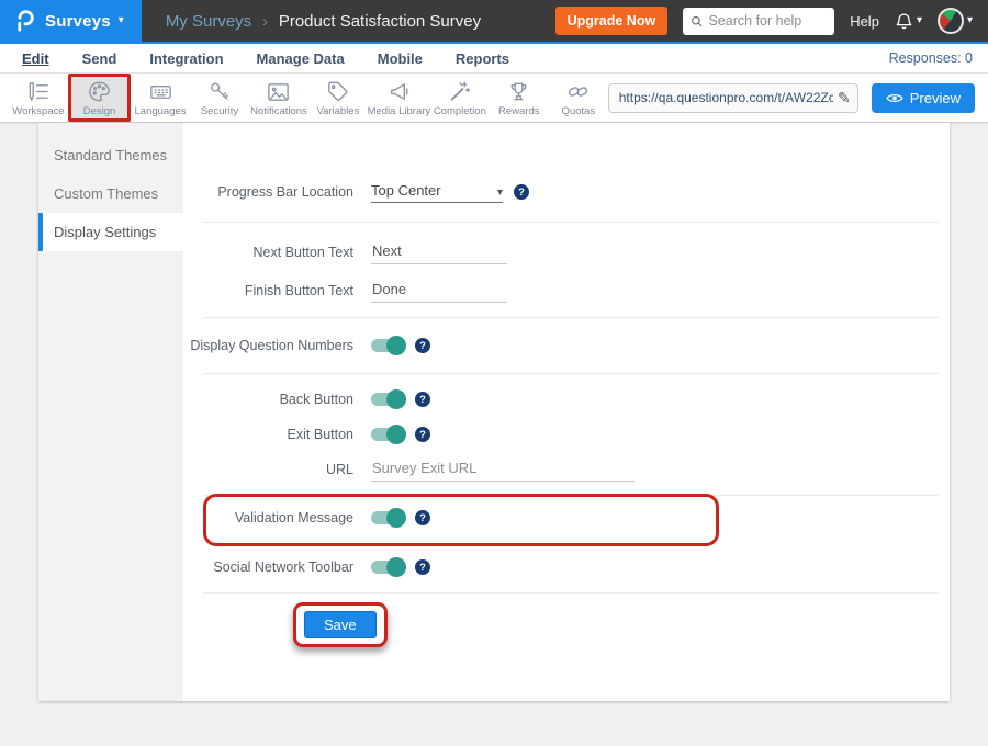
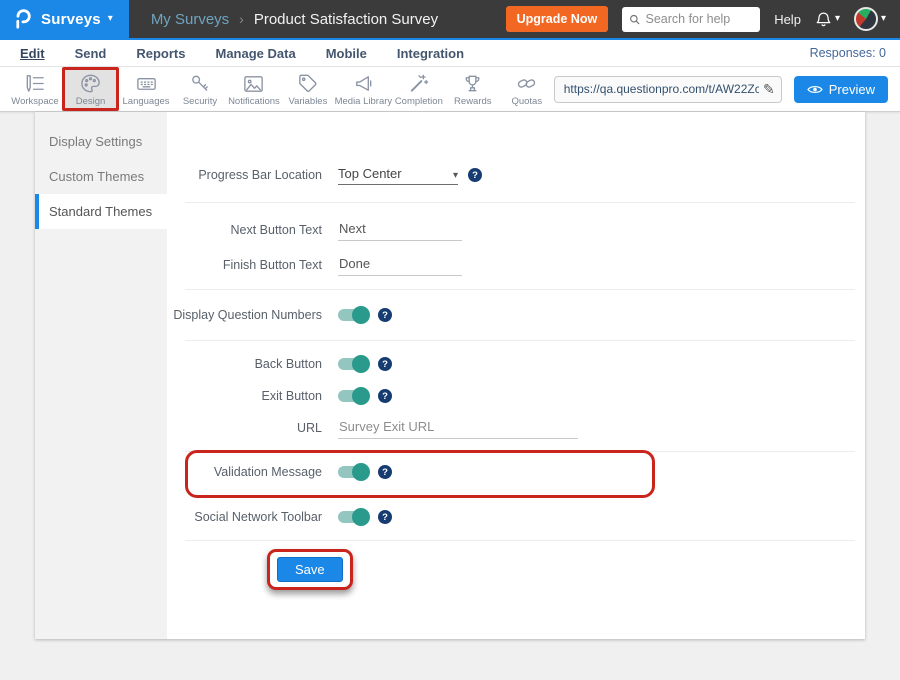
  Surveys
  ▾
  My Surveys
  ›
  Product Satisfaction Survey
  Upgrade Now
  Search for help
  Help
  ▾
  ▾
  Edit
  Send
- Integration
+ Reports
  Manage Data
  Mobile
- Reports
+ Integration
  Responses: 0
  Workspace
  Design
  Languages
  Security
  Notifications
  Variables
  Media Library
  Completion
  Rewards
  Quotas
  https://qa.questionpro.com/t/AW22Zc
  ✎
  Preview
- Standard Themes
+ Display Settings
  Custom Themes
- Display Settings
+ Standard Themes
  Progress Bar Location
  Top Center
  ▾
  ?
  Next Button Text
  Next
  Finish Button Text
  Done
  Display Question Numbers
  ?
  Back Button
  ?
  Exit Button
  ?
  URL
  Survey Exit URL
  Validation Message
  ?
  Social Network Toolbar
  ?
  Save
